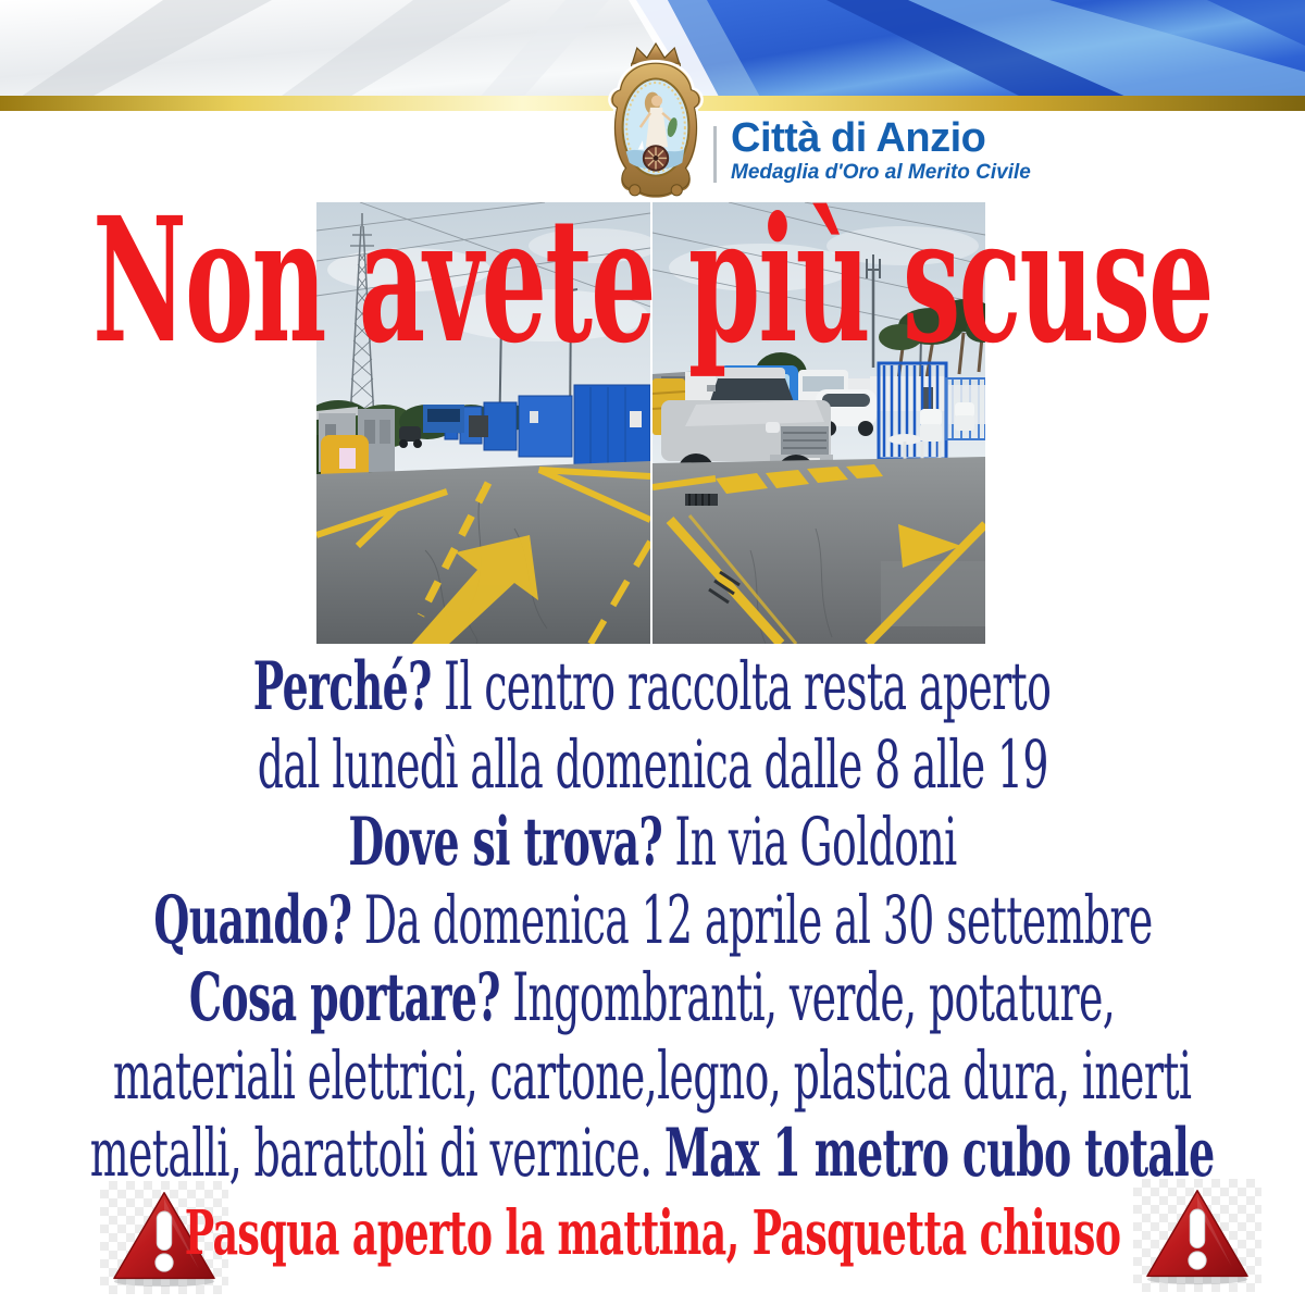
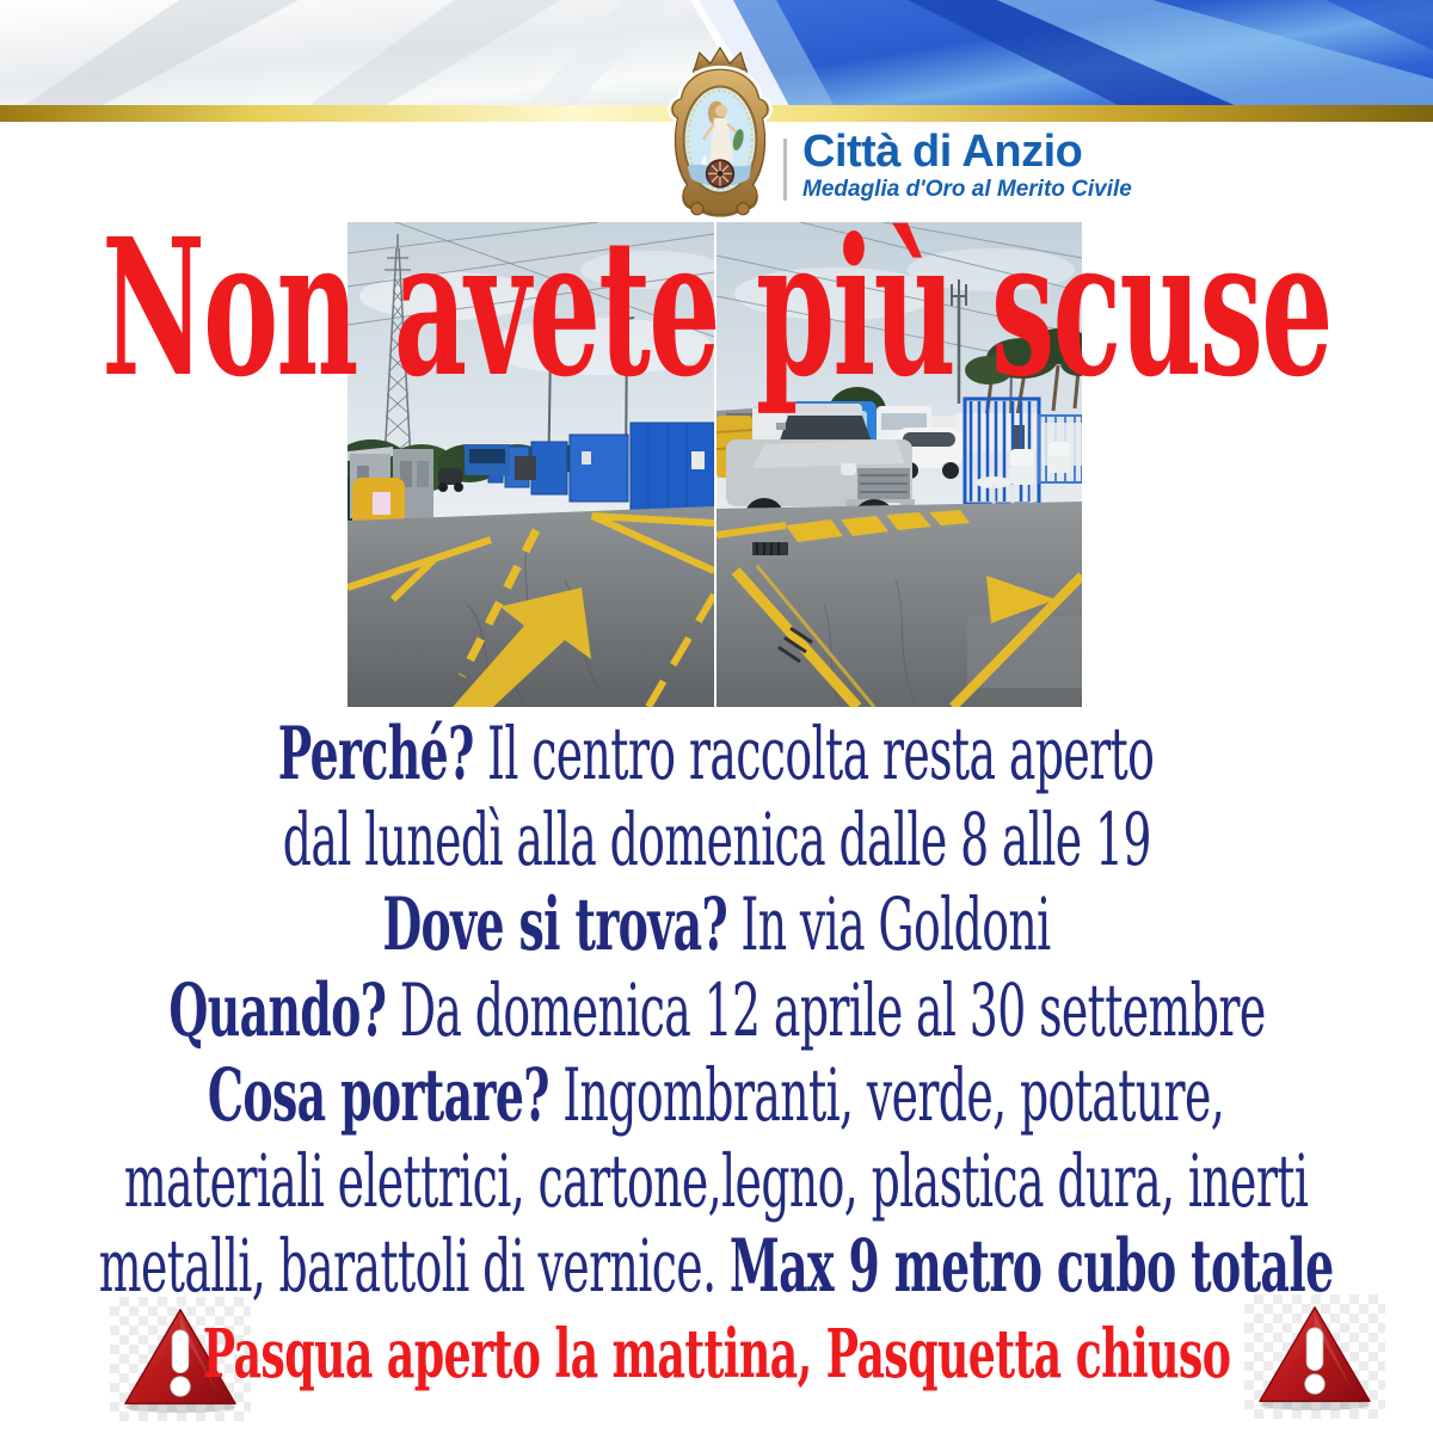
  Città di Anzio
  Medaglia d'Oro al Merito Civile
  Non avete più scuse
  Perché? Il centro raccolta resta aperto
  dal lunedì alla domenica dalle 8 alle 19
  Dove si trova? In via Goldoni
  Quando? Da domenica 12 aprile al 30 settembre
  Cosa portare? Ingombranti, verde, potature,
  materiali elettrici, cartone,legno, plastica dura, inerti
- metalli, barattoli di vernice. Max 1 metro cubo totale
+ metalli, barattoli di vernice. Max 9 metro cubo totale
  Pasqua aperto la mattina, Pasquetta chiuso
